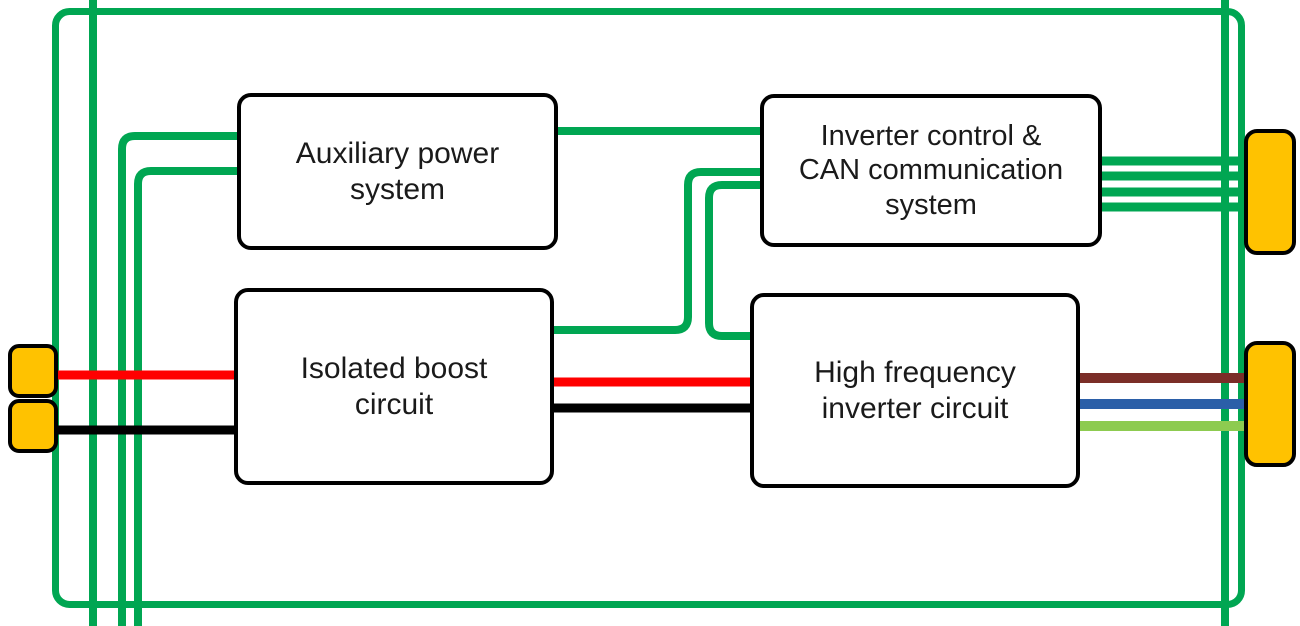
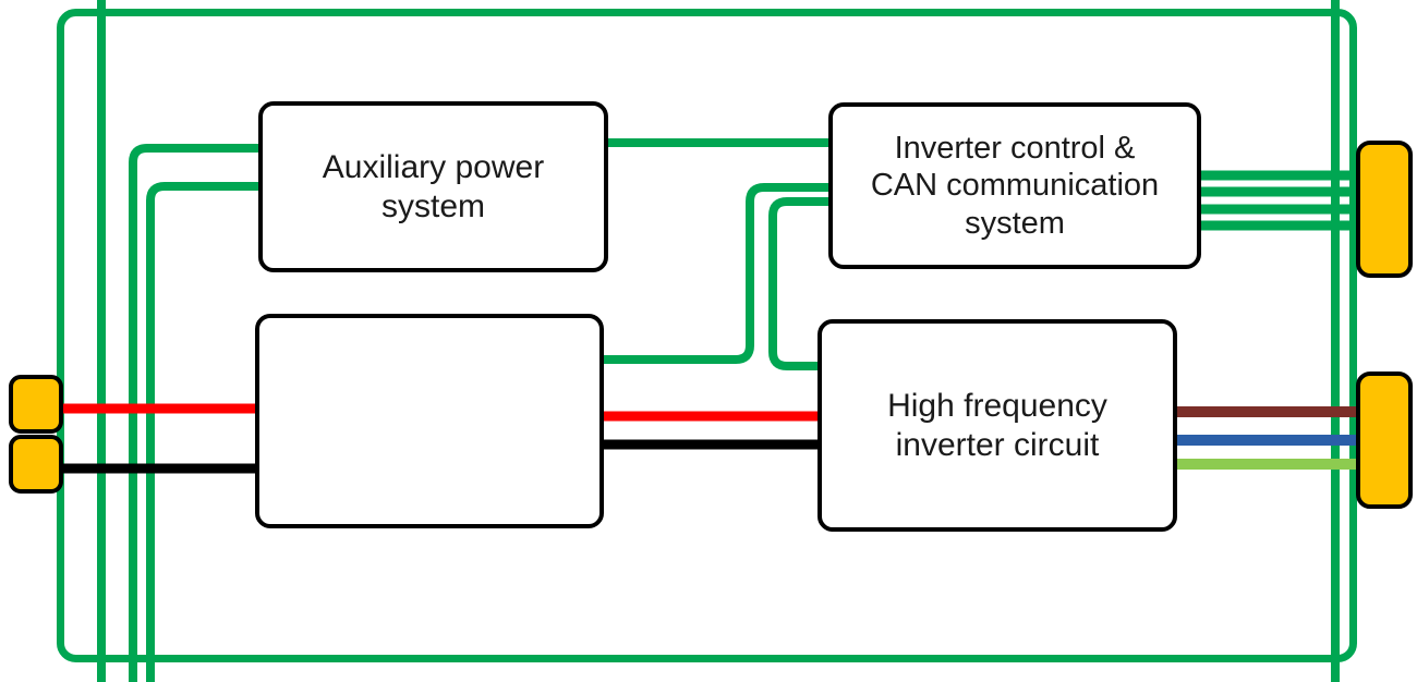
  Auxiliary power
  system
  Inverter control &
  CAN communication
  system
- Isolated boost
- circuit
  High frequency
  inverter circuit
